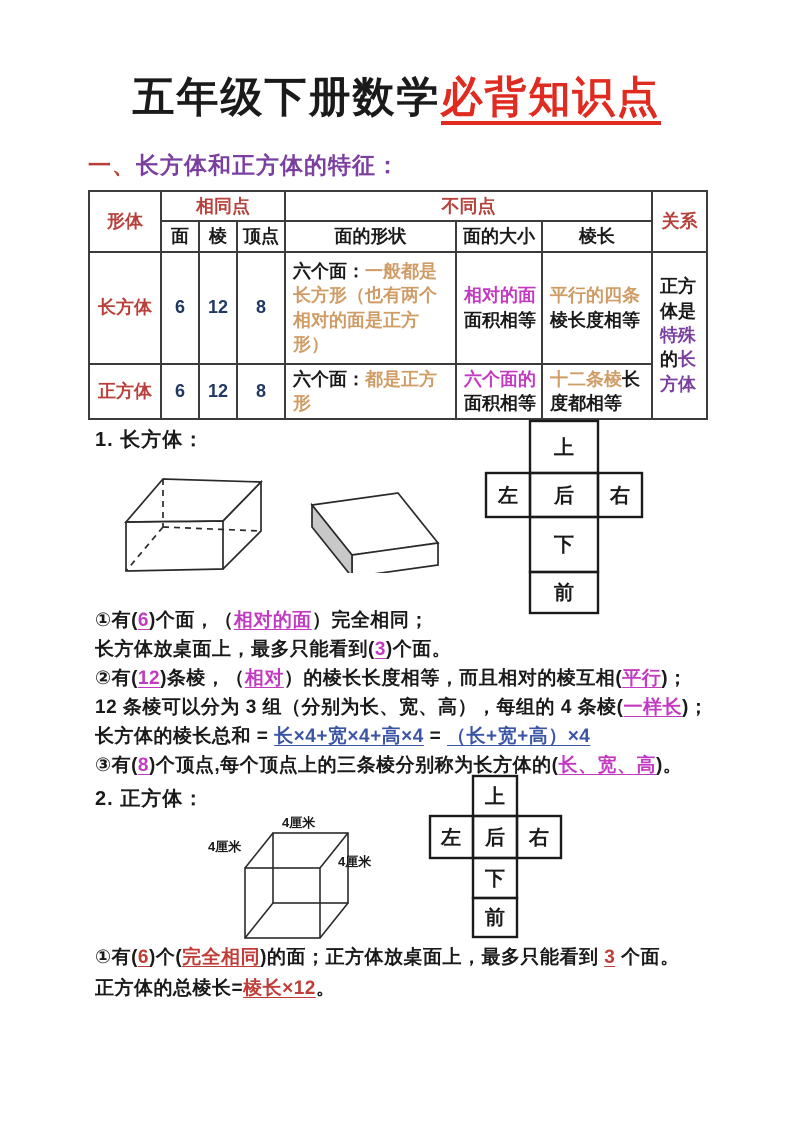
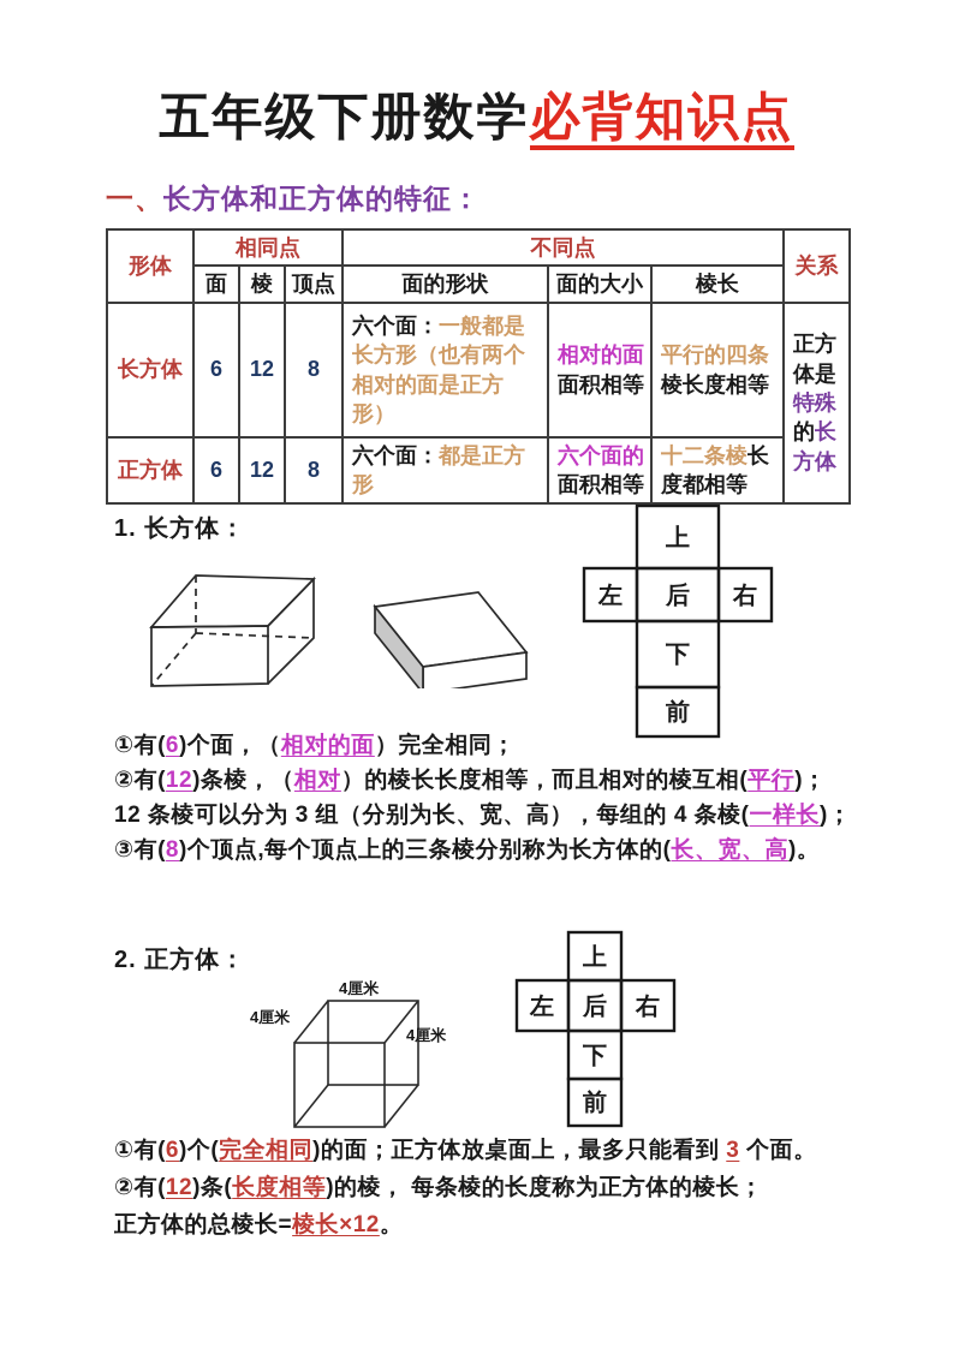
  五年级下册数学必背知识点
  一、长方体和正方体的特征：
  形体	相同点	不同点	关系
  面	棱	顶点	面的形状	面的大小	棱长
  长方体	6	12	8	六个面：一般都是长方形（也有两个相对的面是正方形）	相对的面面积相等	平行的四条棱长度相等	正方体是特殊的长方体
  正方体	6	12	8	六个面：都是正方形	六个面的面积相等	十二条棱长度都相等
  1. 长方体：
  上
  左
  后
  右
  下
  前
  ①有(6)个面，（相对的面）完全相同；
- 长方体放桌面上，最多只能看到(3)个面。
  ②有(12)条棱，（相对）的棱长长度相等，而且相对的棱互相(平行)；
  12 条棱可以分为 3 组（分别为长、宽、高），每组的 4 条棱(一样长)；
- 长方体的棱长总和 = 长×4+宽×4+高×4 = （长+宽+高）×4
  ③有(8)个顶点,每个顶点上的三条棱分别称为长方体的(长、宽、高)。
  2. 正方体：
  4厘米
  4厘米
  4厘米
  上
  左
  后
  右
  下
  前
  ①有(6)个(完全相同)的面；正方体放桌面上，最多只能看到 3 个面。
+ ②有(12)条(长度相等)的棱， 每条棱的长度称为正方体的棱长；
  正方体的总棱长=棱长×12。
